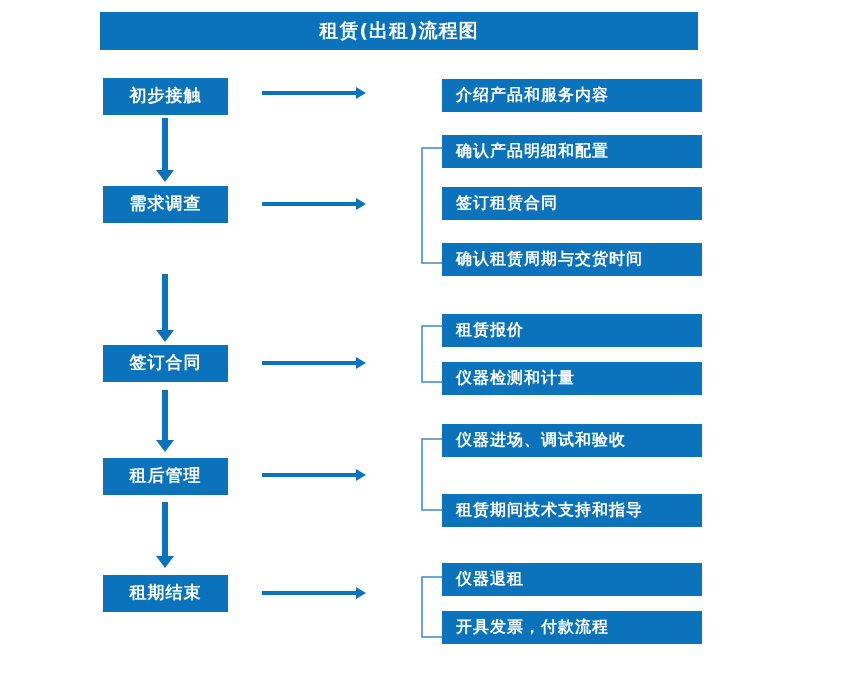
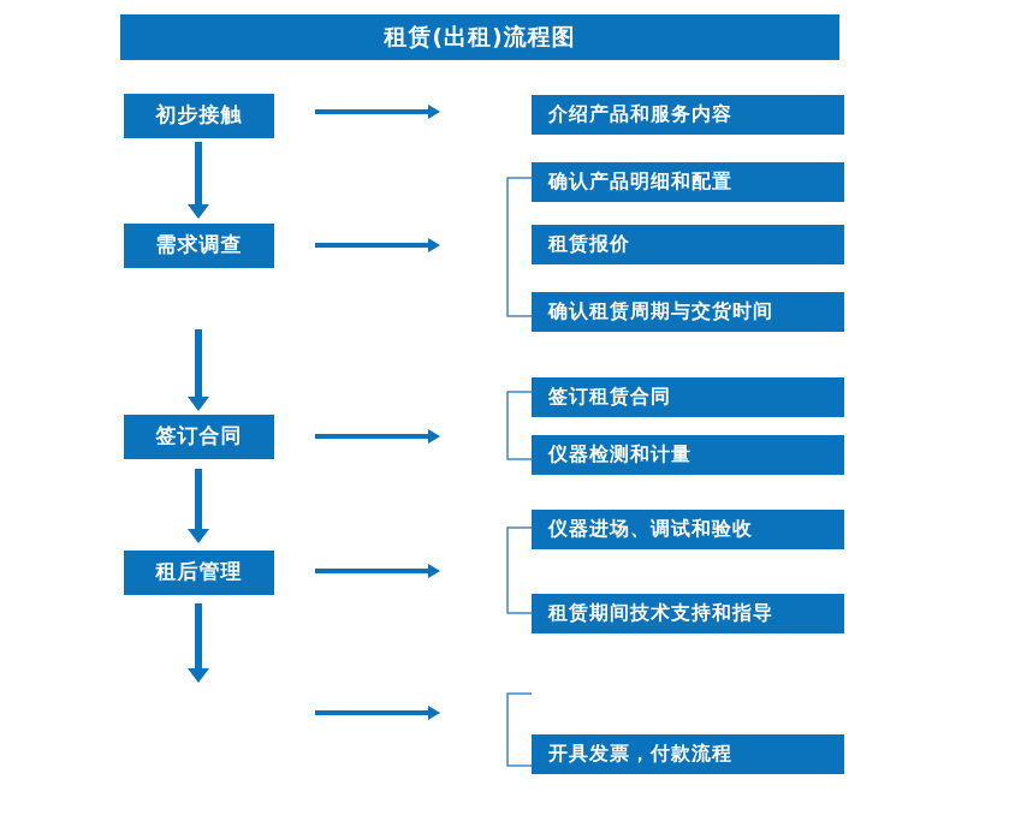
  租赁(出租)流程图
  初步接触
  介绍产品和服务内容
  需求调查
  确认产品明细和配置
- 签订租赁合同
+ 租赁报价
  确认租赁周期与交货时间
  签订合同
- 租赁报价
+ 签订租赁合同
  仪器检测和计量
  租后管理
  仪器进场、调试和验收
  租赁期间技术支持和指导
- 租期结束
- 仪器退租
  开具发票，付款流程
